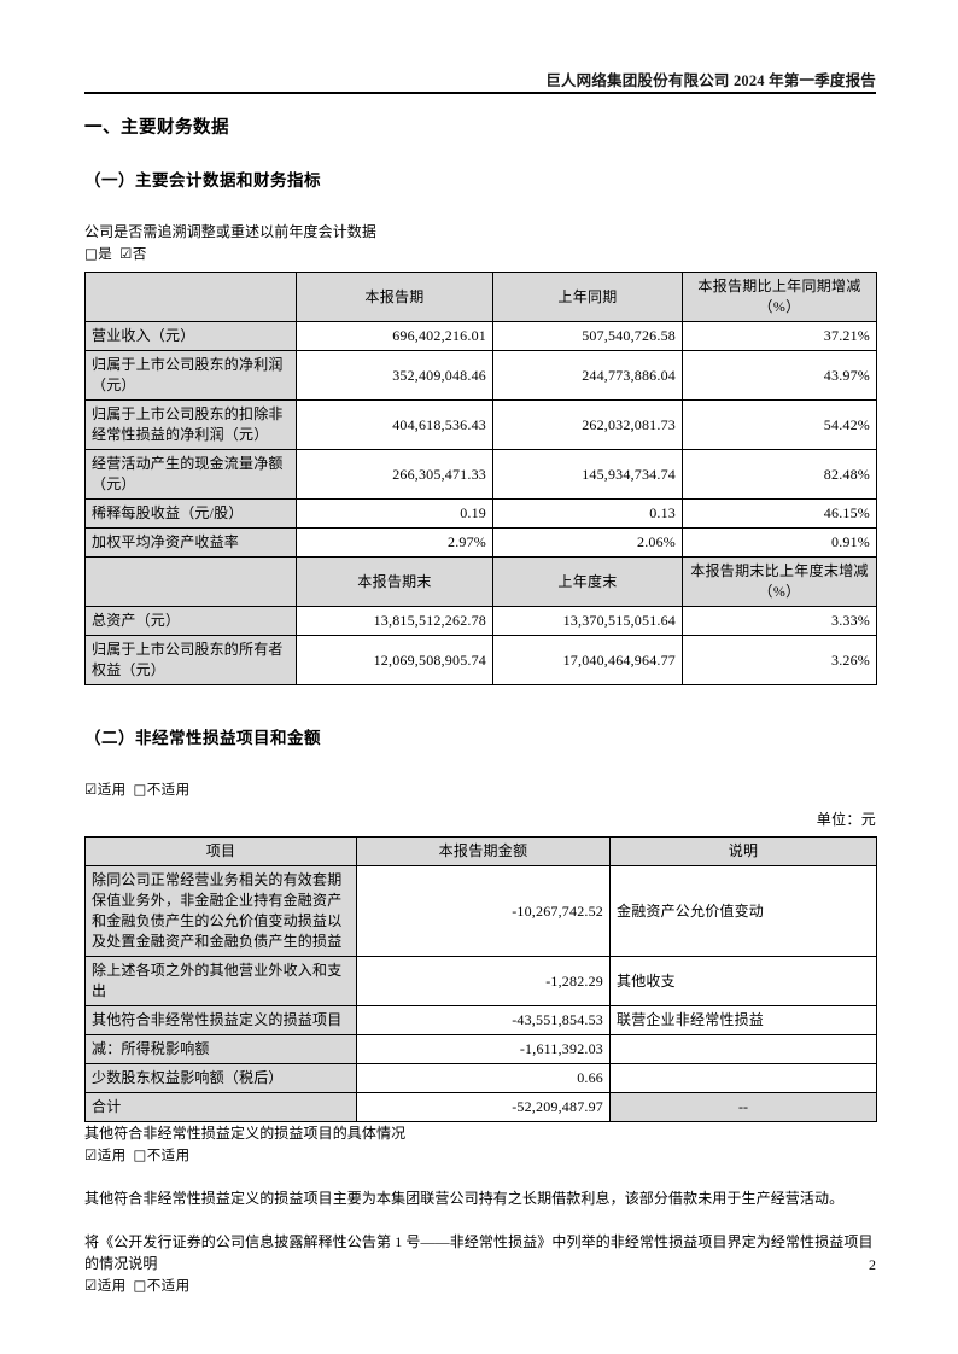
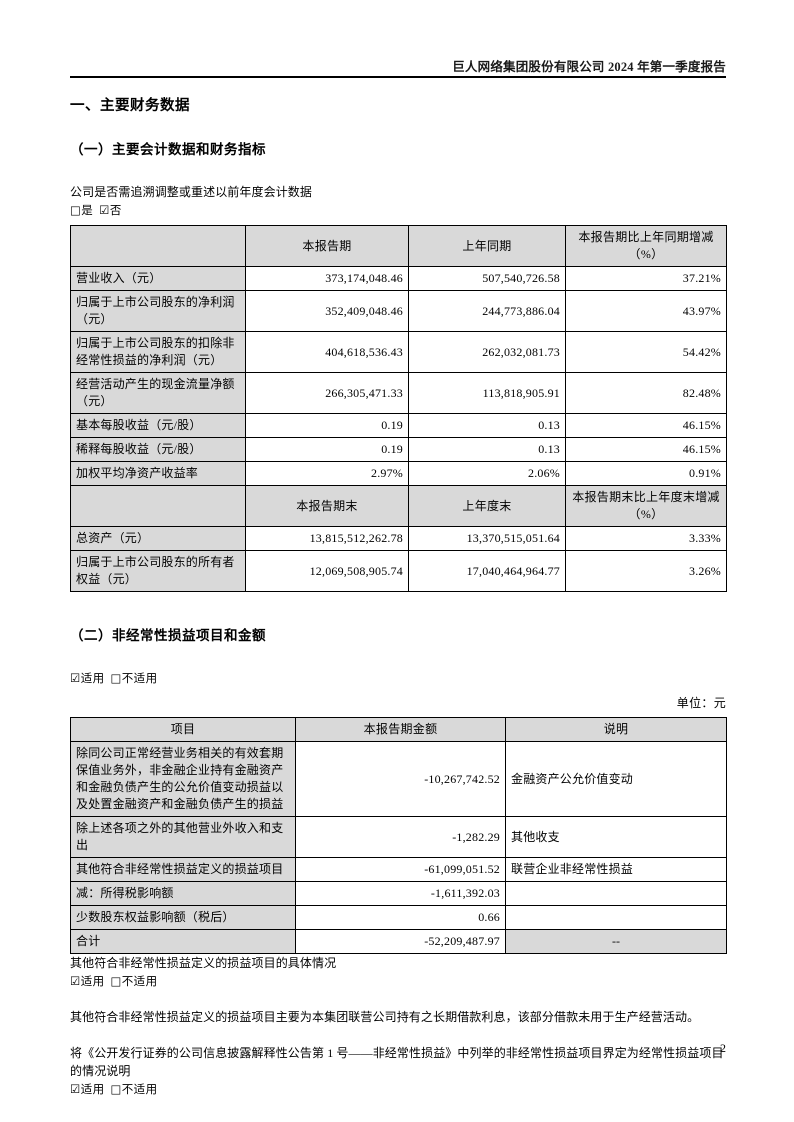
  巨人网络集团股份有限公司 2024 年第一季度报告
  一、主要财务数据
  （一）主要会计数据和财务指标
  公司是否需追溯调整或重述以前年度会计数据
  □是 ☑否
  	本报告期	上年同期	本报告期比上年同期增减 （%）
- 营业收入（元）	696,402,216.01	507,540,726.58	37.21%
+ 营业收入（元）	373,174,048.46	507,540,726.58	37.21%
  归属于上市公司股东的净利润（元）	352,409,048.46	244,773,886.04	43.97%
  归属于上市公司股东的扣除非经常性损益的净利润（元）	404,618,536.43	262,032,081.73	54.42%
- 经营活动产生的现金流量净额（元）	266,305,471.33	145,934,734.74	82.48%
+ 经营活动产生的现金流量净额（元）	266,305,471.33	113,818,905.91	82.48%
+ 基本每股收益（元/股）	0.19	0.13	46.15%
  稀释每股收益（元/股）	0.19	0.13	46.15%
  加权平均净资产收益率	2.97%	2.06%	0.91%
  	本报告期末	上年度末	本报告期末比上年度末增减 （%）
  总资产（元）	13,815,512,262.78	13,370,515,051.64	3.33%
  归属于上市公司股东的所有者权益（元）	12,069,508,905.74	17,040,464,964.77	3.26%
  （二）非经常性损益项目和金额
  ☑适用 □不适用
  单位：元
  项目	本报告期金额	说明
  除同公司正常经营业务相关的有效套期保值业务外，非金融企业持有金融资产和金融负债产生的公允价值变动损益以及处置金融资产和金融负债产生的损益	-10,267,742.52	金融资产公允价值变动
  除上述各项之外的其他营业外收入和支出	-1,282.29	其他收支
- 其他符合非经常性损益定义的损益项目	-43,551,854.53	联营企业非经常性损益
+ 其他符合非经常性损益定义的损益项目	-61,099,051.52	联营企业非经常性损益
  减：所得税影响额	-1,611,392.03
  少数股东权益影响额（税后）	0.66
  合计	-52,209,487.97	--
  其他符合非经常性损益定义的损益项目的具体情况
  ☑适用 □不适用
  其他符合非经常性损益定义的损益项目主要为本集团联营公司持有之长期借款利息，该部分借款未用于生产经营活动。
  将《公开发行证券的公司信息披露解释性公告第 1 号——非经常性损益》中列举的非经常性损益项目界定为经常性损益项目的情况说明
  ☑适用 □不适用
  2
